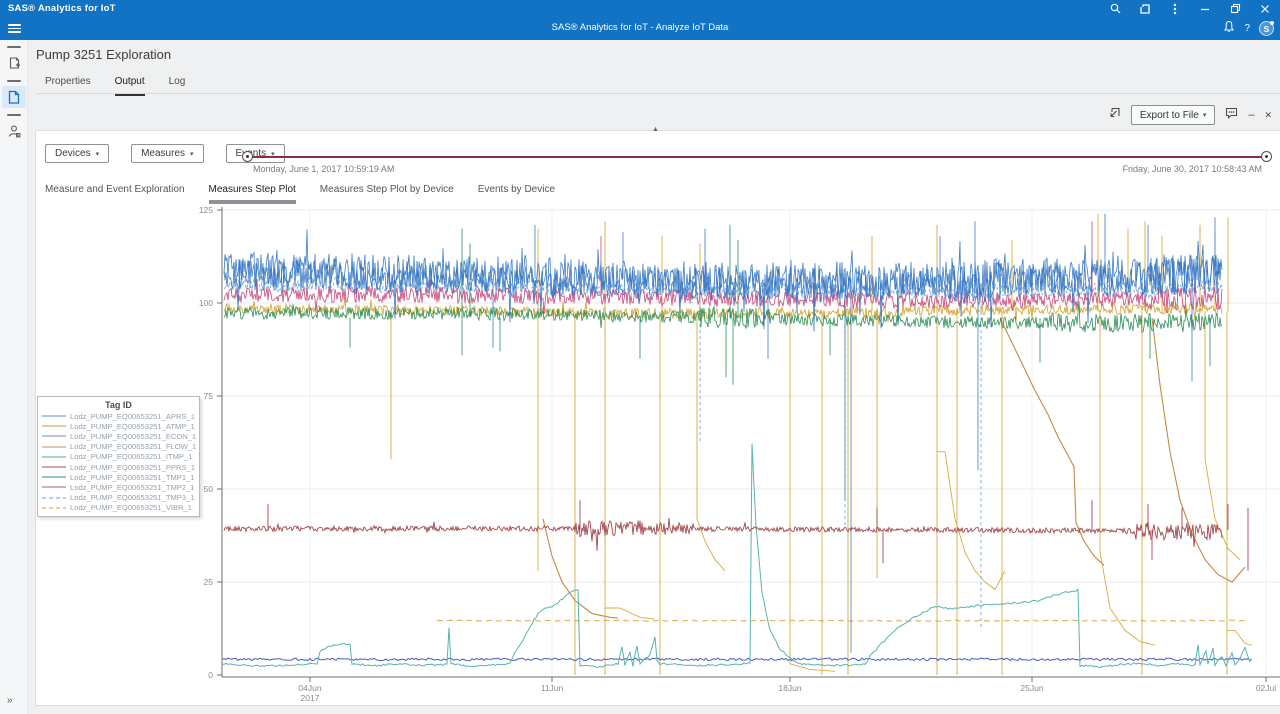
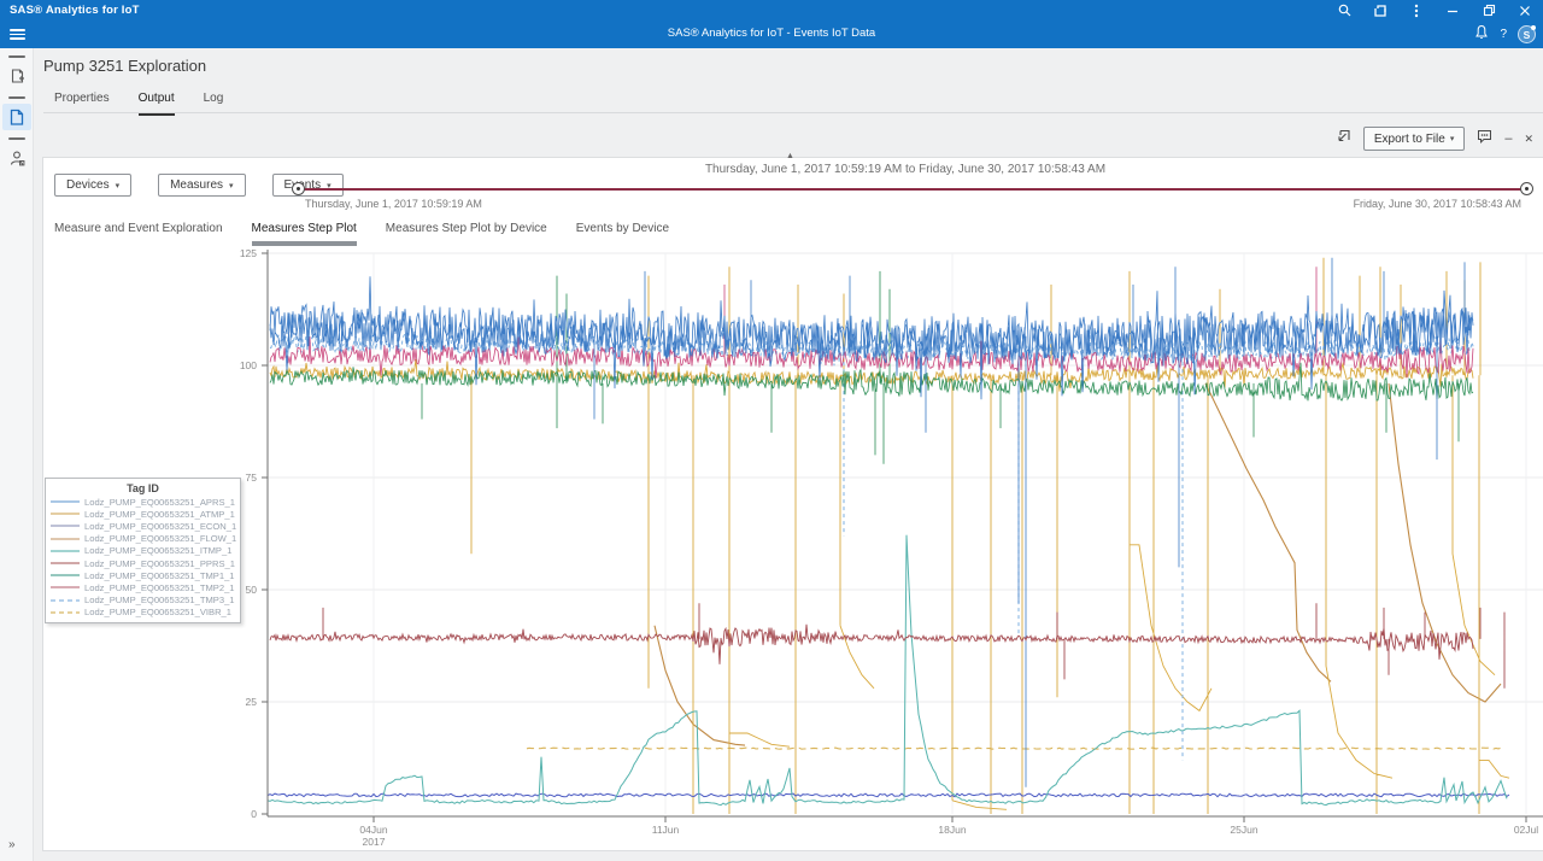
  SAS® Analytics for IoT
- SAS® Analytics for IoT - Analyze IoT Data
+ SAS® Analytics for IoT - Events IoT Data
  ?
  S
  »
  Pump 3251 Exploration
  Properties
  Output
  Log
  Export to File
  –
  ✕
+ Thursday, June 1, 2017 10:59:19 AM to Friday, June 30, 2017 10:58:43 AM
  Devices
  Measures
- Monday, June 1, 2017 10:59:19 AM
+ Thursday, June 1, 2017 10:59:19 AM
  Friday, June 30, 2017 10:58:43 AM
  Measure and Event Exploration
  Measures Step Plot
  Measures Step Plot by Device
  Events by Device
  0
  25
  50
  75
  100
  125
  04Jun
  2017
  11Jun
  18Jun
  25Jun
  02Jul
  Tag ID
  Lodz_PUMP_EQ00653251_APRS_1
  Lodz_PUMP_EQ00653251_ATMP_1
  Lodz_PUMP_EQ00653251_ECON_1
  Lodz_PUMP_EQ00653251_FLOW_1
  Lodz_PUMP_EQ00653251_ITMP_1
  Lodz_PUMP_EQ00653251_PPRS_1
  Lodz_PUMP_EQ00653251_TMP1_1
  Lodz_PUMP_EQ00653251_TMP2_1
  Lodz_PUMP_EQ00653251_TMP3_1
  Lodz_PUMP_EQ00653251_VIBR_1
